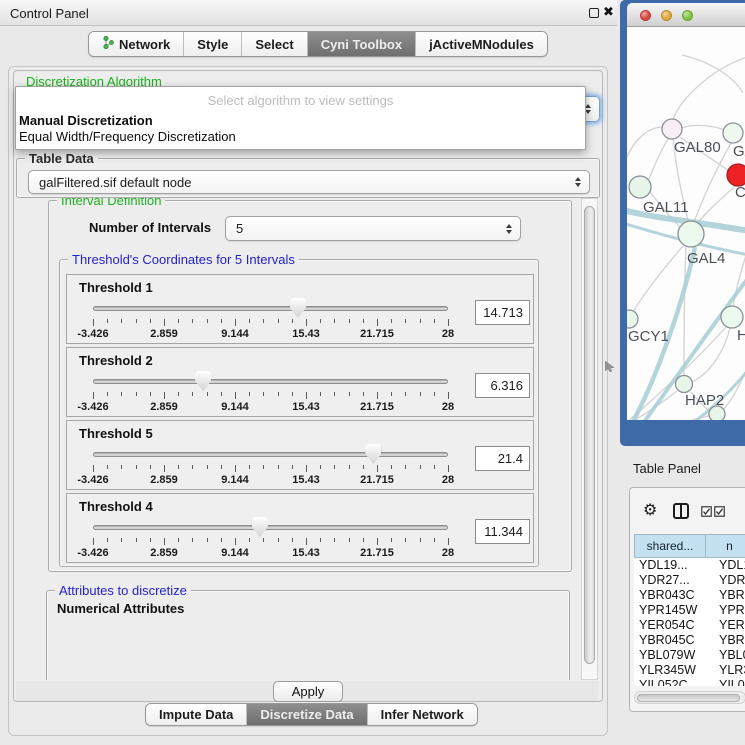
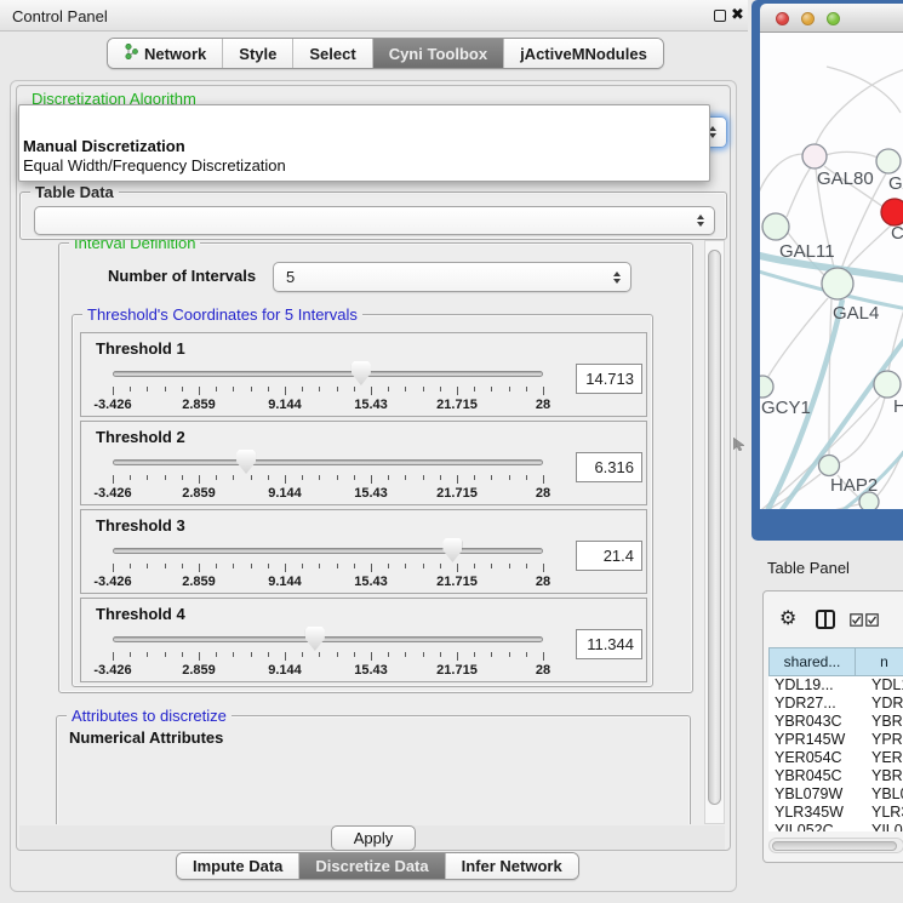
  Control Panel
  ✖
  Network
  Style
  Select
  Cyni Toolbox
  jActiveMNodules
  Discretization Algorithm
- Select algorithm to view settings
  Manual Discretization
  Equal Width/Frequency Discretization
  Table Data
- galFiltered.sif default node
  Interval Definition
  Number of Intervals
  5
  Threshold's Coordinates for 5 Intervals
  Threshold 1
  -3.426
  2.859
  9.144
  15.43
  21.715
  28
  14.713
  Threshold 2
  -3.426
  2.859
  9.144
  15.43
  21.715
  28
  6.316
- Threshold 5
+ Threshold 3
  -3.426
  2.859
  9.144
  15.43
  21.715
  28
  21.4
  Threshold 4
  -3.426
  2.859
  9.144
  15.43
  21.715
  28
  11.344
  Attributes to discretize
  Numerical Attributes
  Apply
  Impute Data
  Discretize Data
  Infer Network
  GAL80
  GAL11
  GAL4
  GCY1
  HAP2
  C
  H
  Table Panel
  ⚙
  shared...
  n
  YDL19...
  YDL
  YDR27...
  YDR
  YBR043C
  YBR
  YPR145W
  YPR
  YER054C
  YER
  YBR045C
  YBR
  YBL079W
  YBL
  YLR345W
  YLR
  YIL052C
  YIL0
